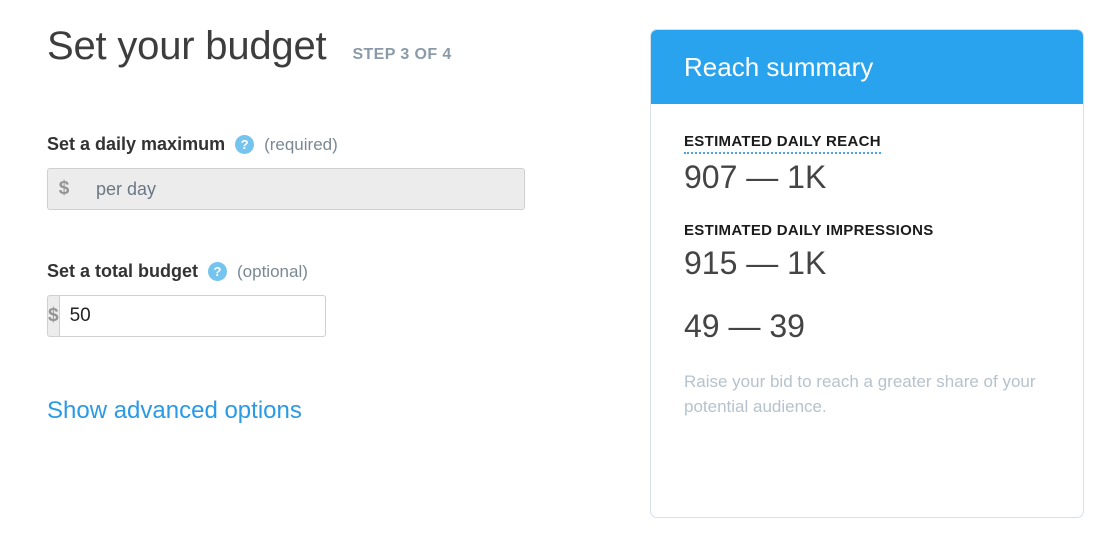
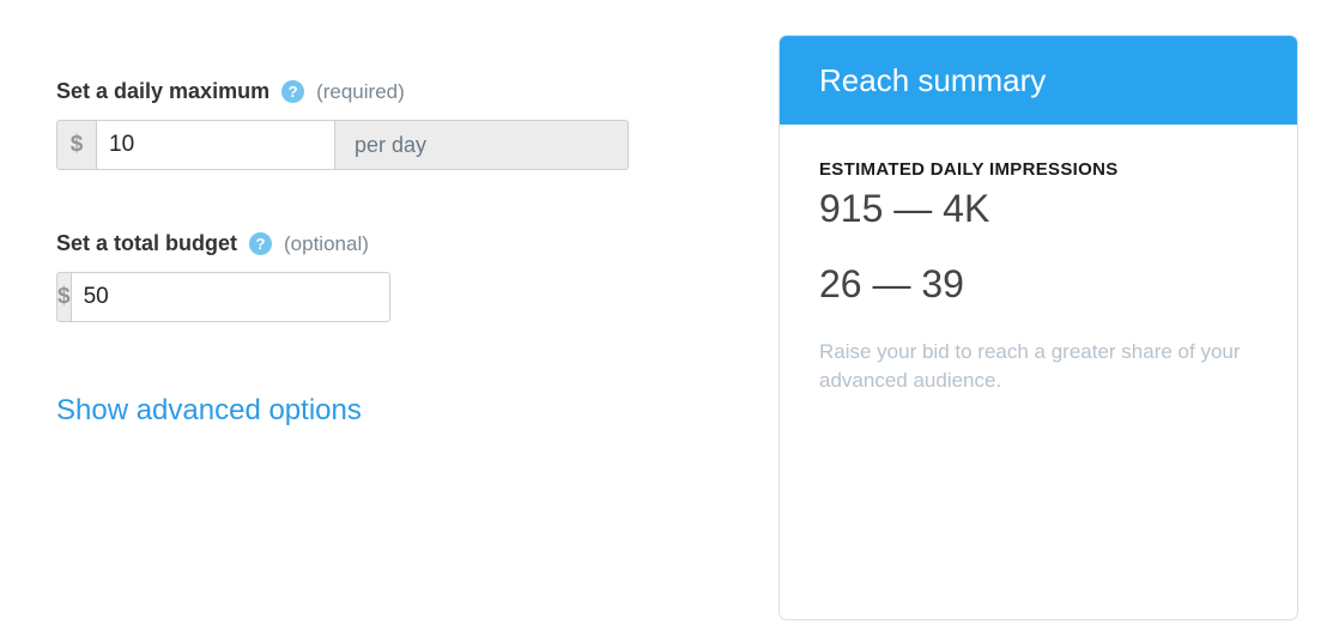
- Set your budget
- STEP 3 OF 4
  Set a daily maximum
  ?
  (required)
  $
+ 10
  per day
  Set a total budget
  ?
  (optional)
  $
  50
  Show advanced options
  Reach summary
- ESTIMATED DAILY REACH
- 907 — 1K
  ESTIMATED DAILY IMPRESSIONS
- 915 — 1K
+ 915 — 4K
- 49 — 39
+ 26 — 39
- Raise your bid to reach a greater share of your potential audience.
+ Raise your bid to reach a greater share of your advanced audience.
